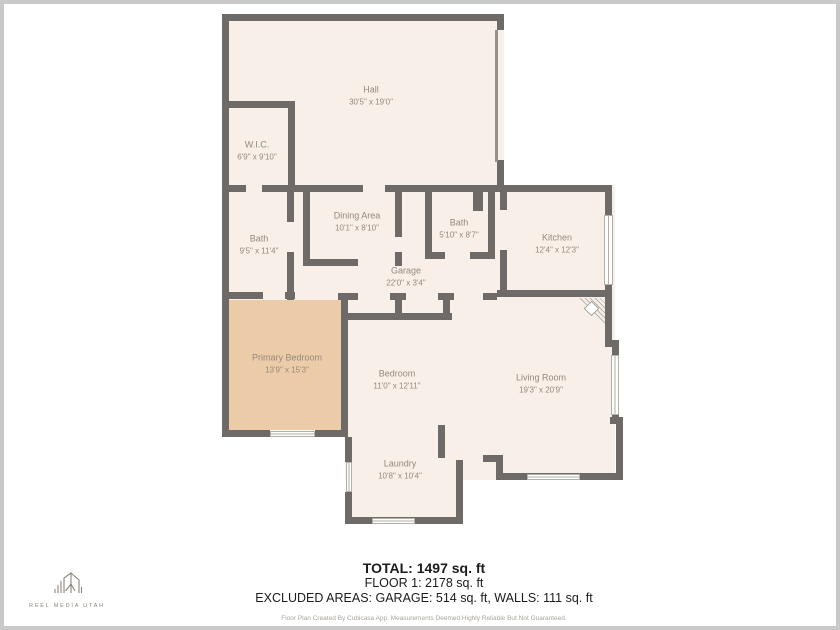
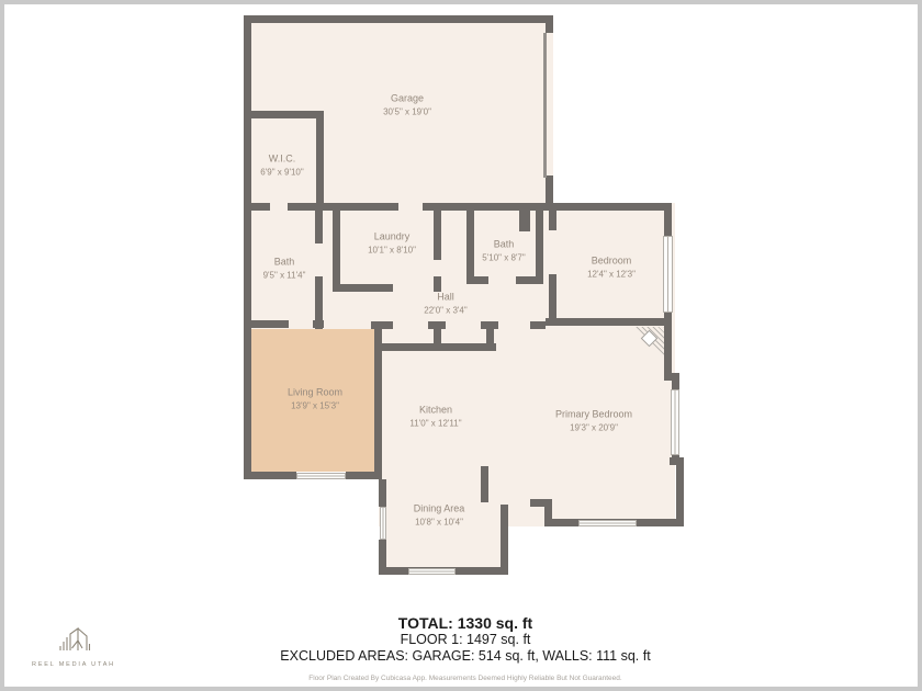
- Hall
+ Garage
  30'5" x 19'0"
  W.I.C.
  6'9" x 9'10"
  Bath
  9'5" x 11'4"
- Dining Area
+ Laundry
  10'1" x 8'10"
  Bath
  5'10" x 8'7"
- Kitchen
+ Bedroom
  12'4" x 12'3"
- Garage
+ Hall
  22'0" x 3'4"
- Primary Bedroom
+ Living Room
  13'9" x 15'3"
- Bedroom
+ Kitchen
  11'0" x 12'11"
- Living Room
+ Primary Bedroom
  19'3" x 20'9"
- Laundry
+ Dining Area
  10'8" x 10'4"
- TOTAL: 1497 sq. ft
+ TOTAL: 1330 sq. ft
- FLOOR 1: 2178 sq. ft
+ FLOOR 1: 1497 sq. ft
  EXCLUDED AREAS: GARAGE: 514 sq. ft, WALLS: 111 sq. ft
